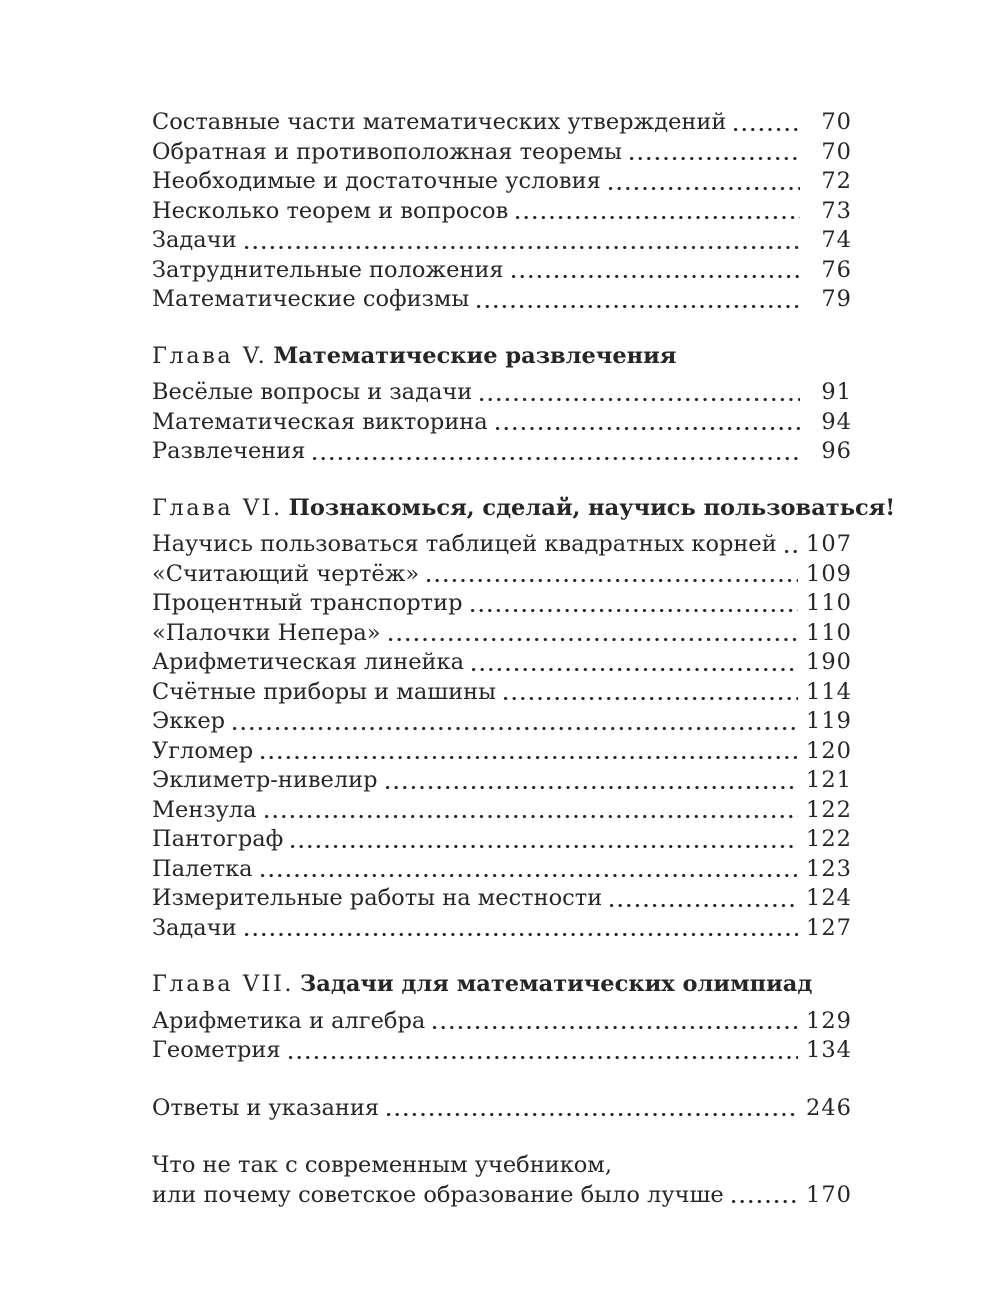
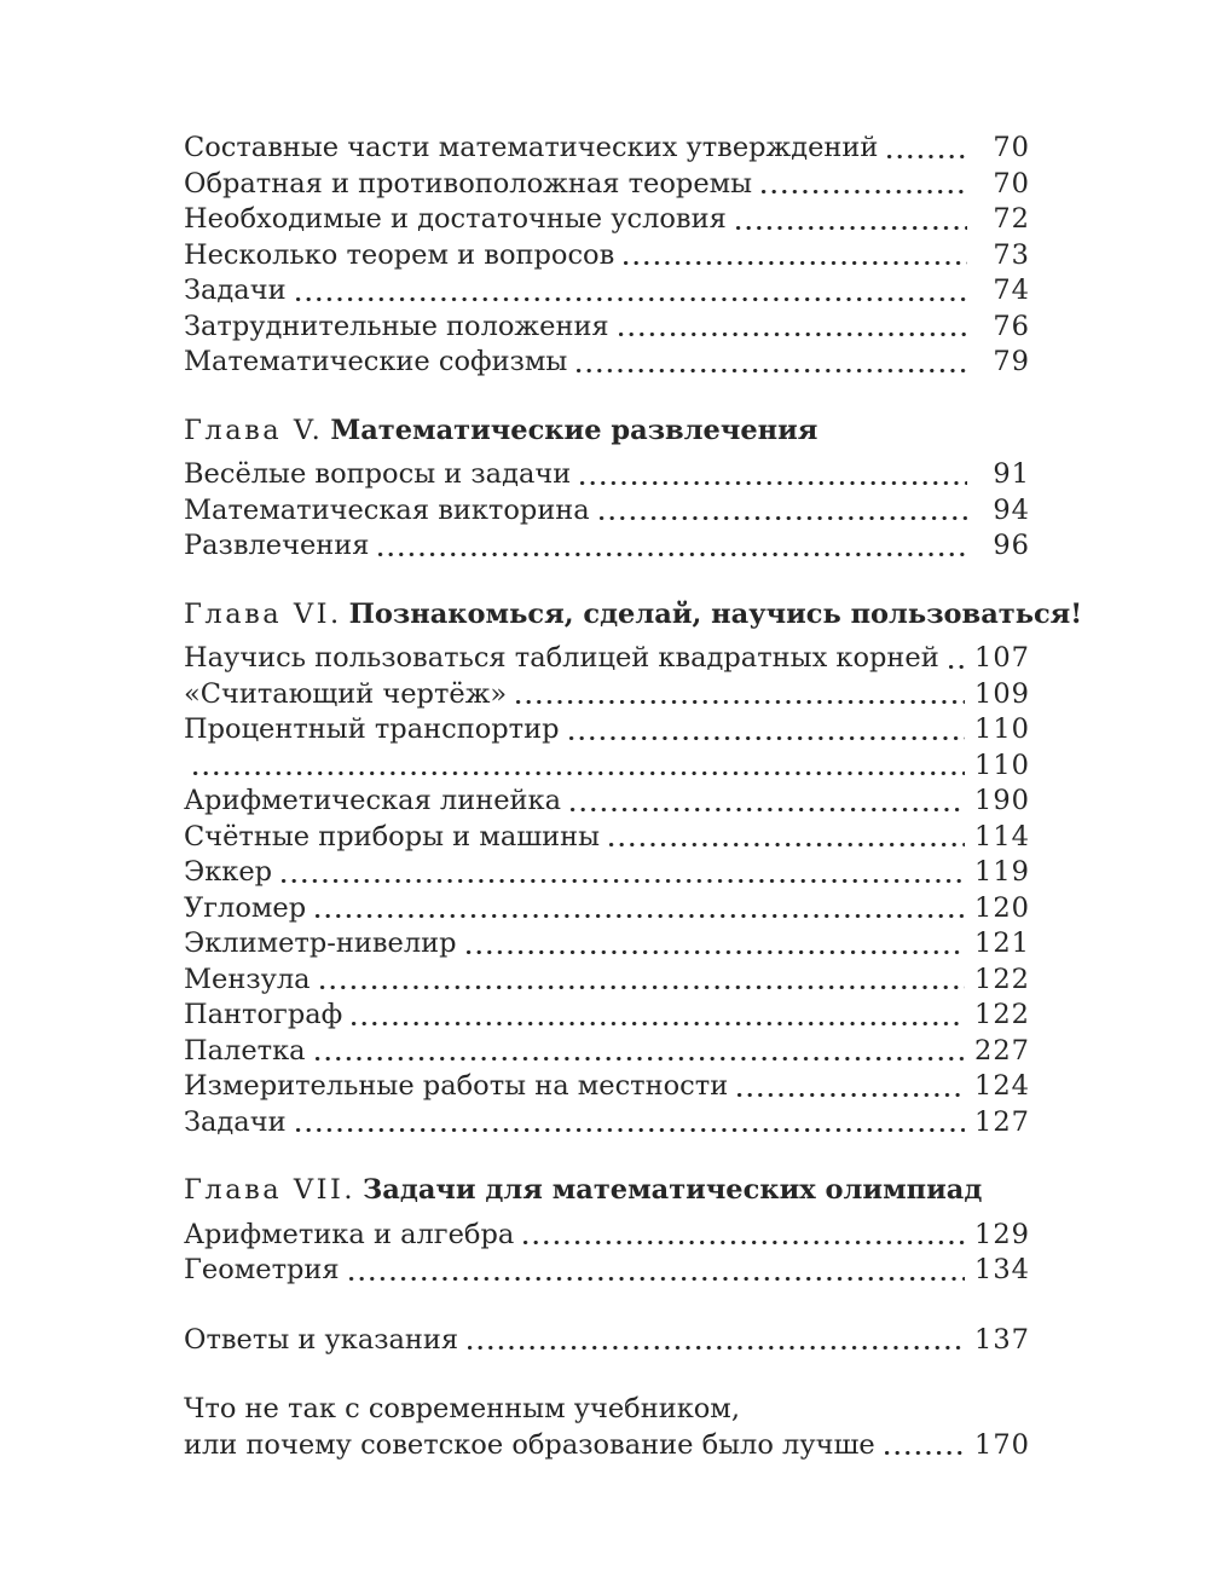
  Составные части математических утверждений
  70
  Обратная и противоположная теоремы
  70
  Необходимые и достаточные условия
  72
  Несколько теорем и вопросов
  73
  Задачи
  74
  Затруднительные положения
  76
  Математические софизмы
  79
  Глава V. Математические развлечения
  Весёлые вопросы и задачи
  91
  Математическая викторина
  94
  Развлечения
  96
  Глава VI. Познакомься, сделай, научись пользоваться!
  Научись пользоваться таблицей квадратных корней
  107
  «Считающий чертёж»
  109
  Процентный транспортир
  110
- «Палочки Непера»
  110
  Арифметическая линейка
  190
  Счётные приборы и машины
  114
  Эккер
  119
  Угломер
  120
  Эклиметр-нивелир
  121
  Мензула
  122
  Пантограф
  122
  Палетка
- 123
+ 227
  Измерительные работы на местности
  124
  Задачи
  127
  Глава VII. Задачи для математических олимпиад
  Арифметика и алгебра
  129
  Геометрия
  134
  Ответы и указания
- 246
+ 137
  Что не так с современным учебником,
  или почему советское образование было лучше
  170
